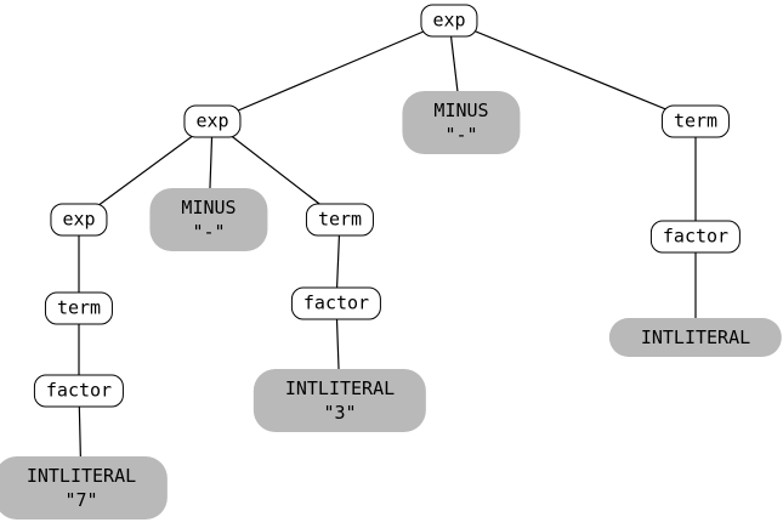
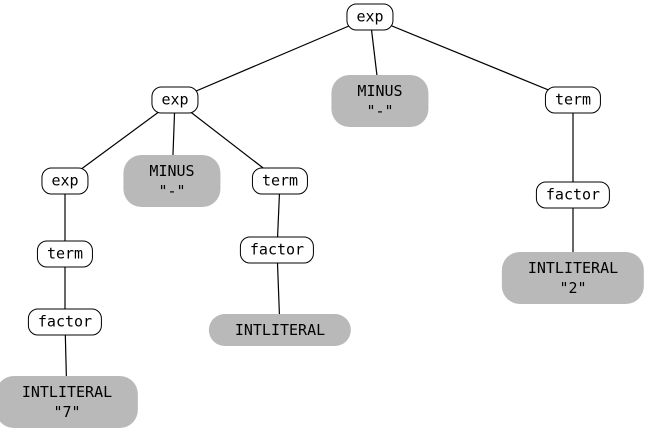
  exp
  exp
  MINUS
  "-"
  term
  exp
  MINUS
  "-"
  term
  factor
  term
  factor
  INTLITERAL
+ "2"
  factor
  INTLITERAL
- "3"
  INTLITERAL
  "7"
